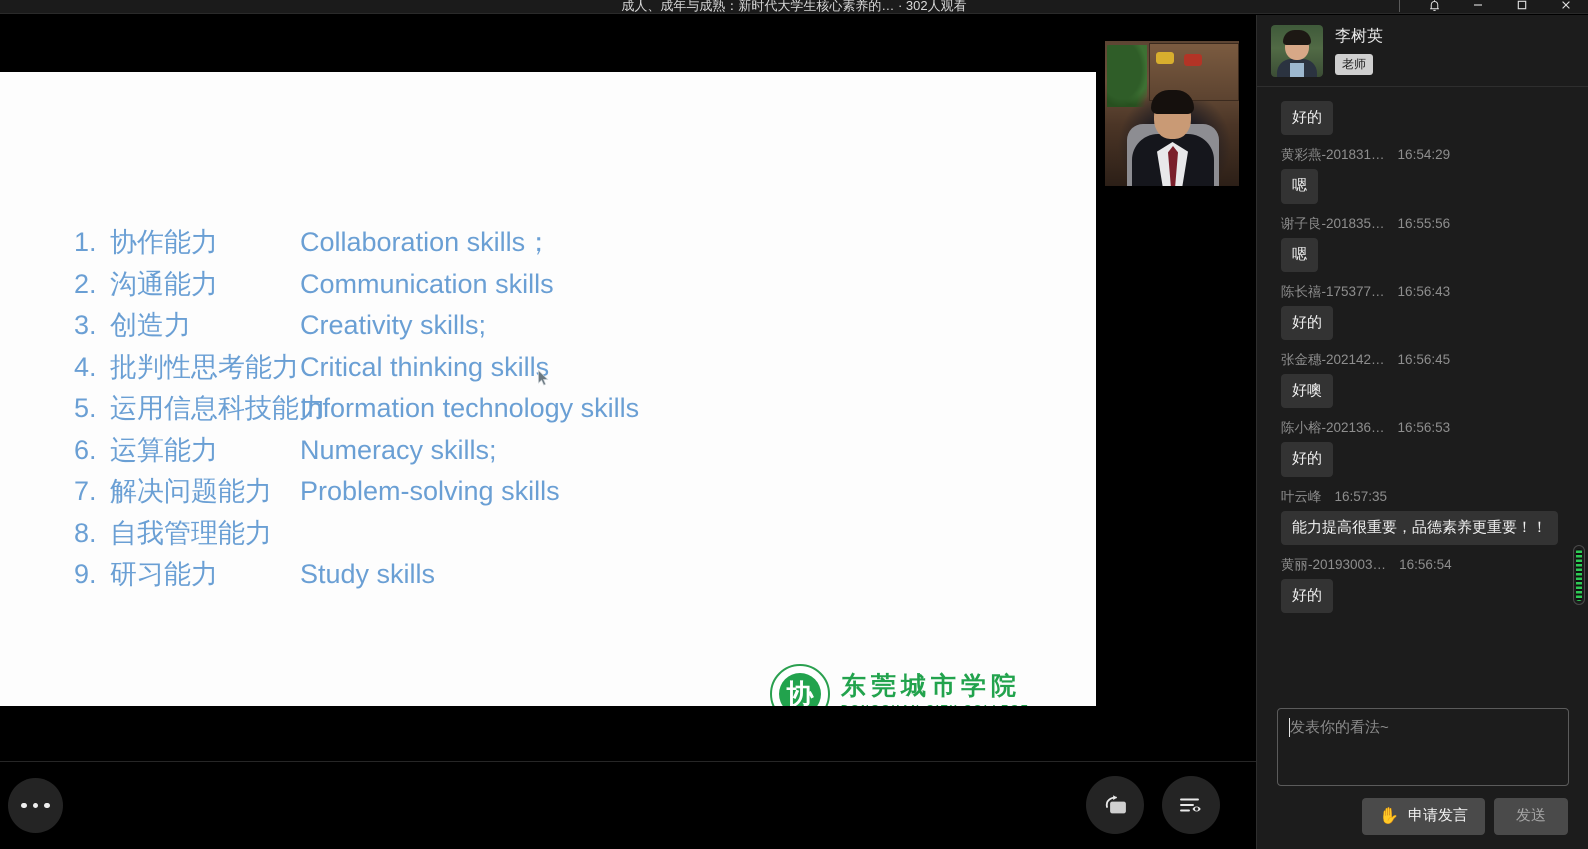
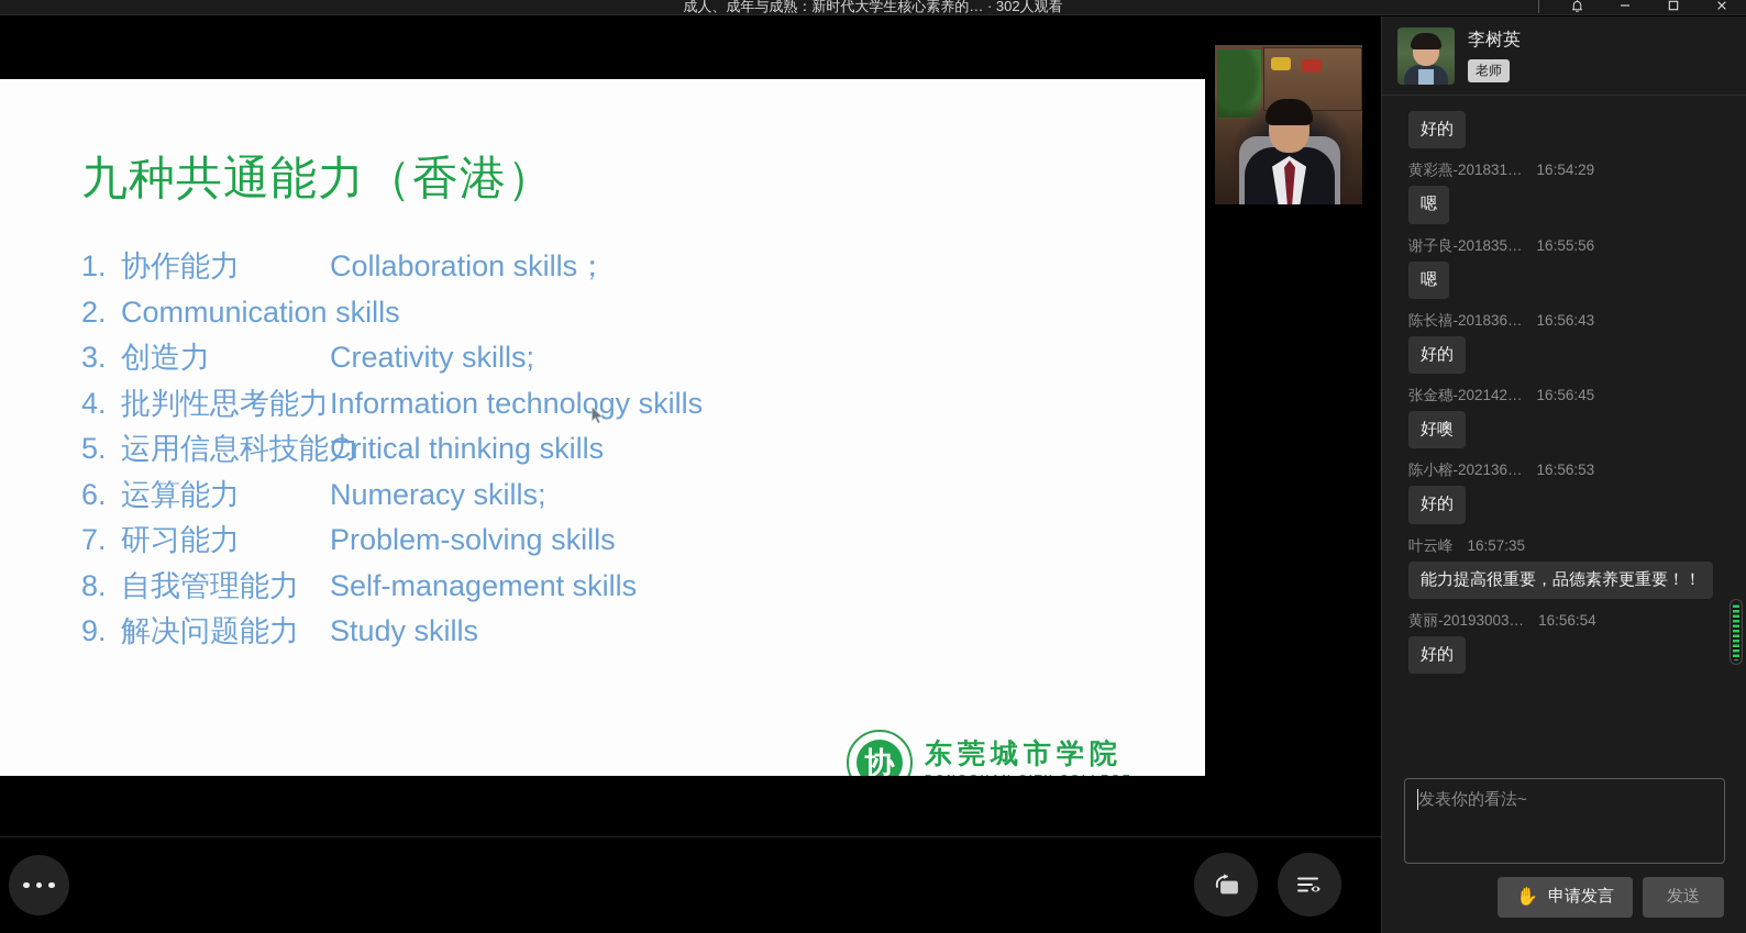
  成人、成年与成熟：新时代大学生核心素养的… · 302人观看
+ 九种共通能力（香港）
  1.
  协作能力
  Collaboration skills；
  2.
- 沟通能力
  Communication skills
  3.
  创造力
  Creativity skills;
  4.
  批判性思考能力
- Critical thinking skills
+ Information technology skills
  5.
  运用信息科技能
- Information technology skills
+ Critical thinking skills
  6.
  运算能力
  Numeracy skills;
  7.
- 解决问题能力
+ 研习能力
  Problem-solving skills
  8.
  自我管理能力
+ Self-management skills
  9.
- 研习能力
+ 解决问题能力
  Study skills
  协
  东莞城市学院
  李树英
  老师
  好的
  黄彩燕-201831…
  16:54:29
  嗯
  谢子良-201835…
  16:55:56
  嗯
- 陈长禧-175377…
+ 陈长禧-201836…
  16:56:43
  好的
  张金穗-202142…
  16:56:45
  好噢
  陈小榕-202136…
  16:56:53
  好的
  叶云峰
  16:57:35
  能力提高很重要，品德素养更重要！！
  黄丽-20193003…
  16:56:54
  好的
  发表你的看法~
  ✋
  申请发言
  发送
